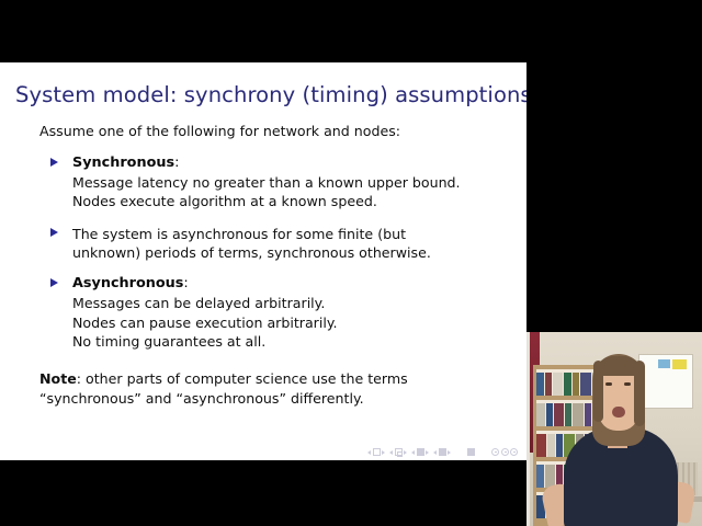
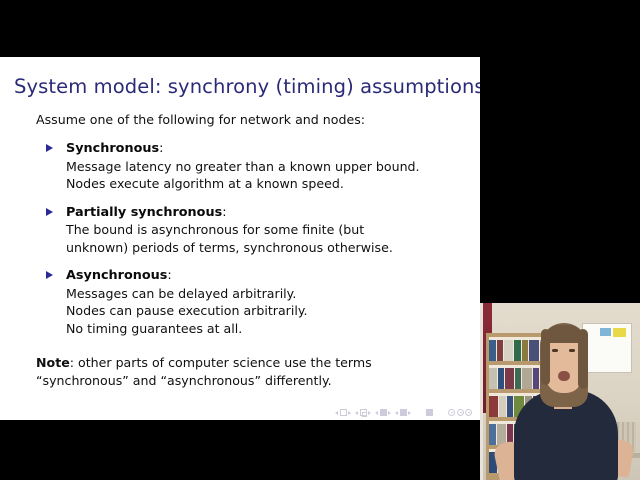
  System model: synchrony (timing) assumptions
  Assume one of the following for network and nodes:
  Synchronous:
  Message latency no greater than a known upper bound.
  Nodes execute algorithm at a known speed.
+ Partially synchronous:
- The system is asynchronous for some finite (but
+ The bound is asynchronous for some finite (but
  unknown) periods of terms, synchronous otherwise.
  Asynchronous:
  Messages can be delayed arbitrarily.
  Nodes can pause execution arbitrarily.
  No timing guarantees at all.
  Note: other parts of computer science use the terms
  “synchronous” and “asynchronous” differently.
